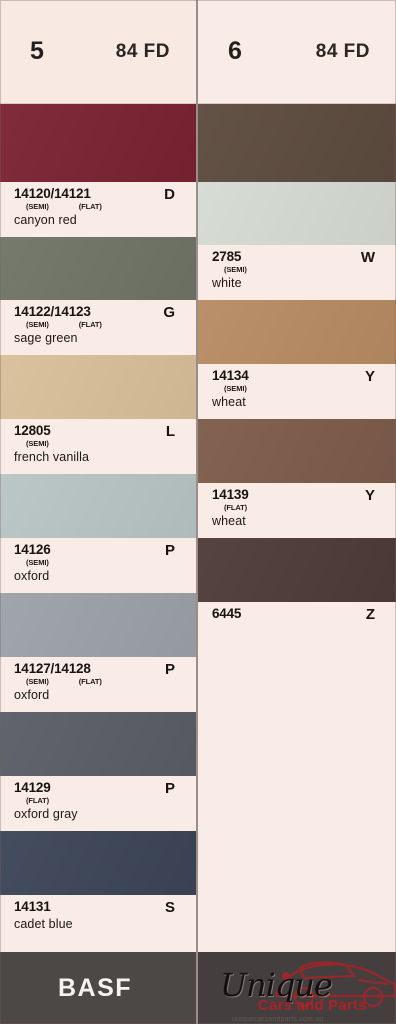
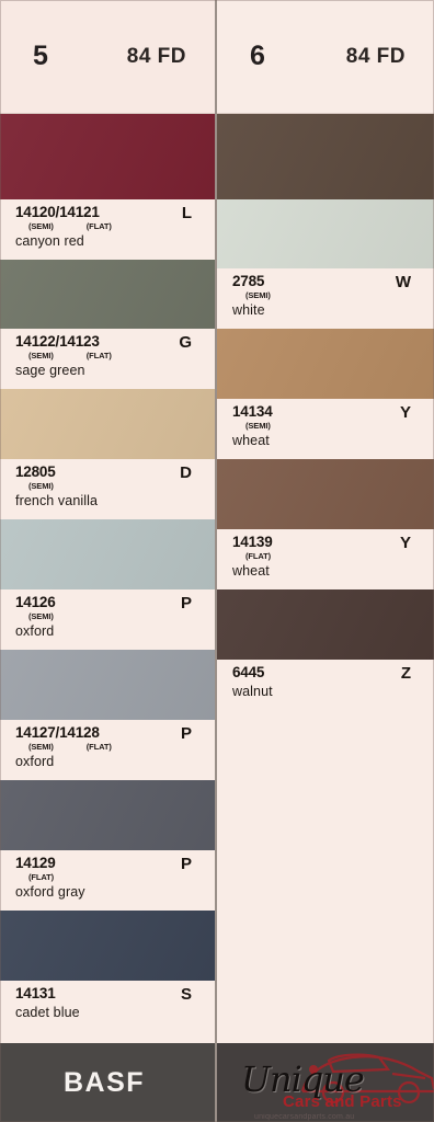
  5
  84 FD
  14120/14121
  (SEMI)
  (FLAT)
- D
+ L
  canyon red
  14122/14123
  (SEMI)
  (FLAT)
  G
  sage green
  12805
  (SEMI)
- L
+ D
  french vanilla
  14126
  (SEMI)
  P
  oxford
  14127/14128
  (SEMI)
  (FLAT)
  P
  oxford
  14129
  (FLAT)
  P
  oxford gray
  14131
  S
  cadet blue
  BASF
  6
  84 FD
  2785
  (SEMI)
  W
  white
  14134
  (SEMI)
  Y
  wheat
  14139
  (FLAT)
  Y
  wheat
  6445
  Z
+ walnut
  Unique
  Cars and Parts
